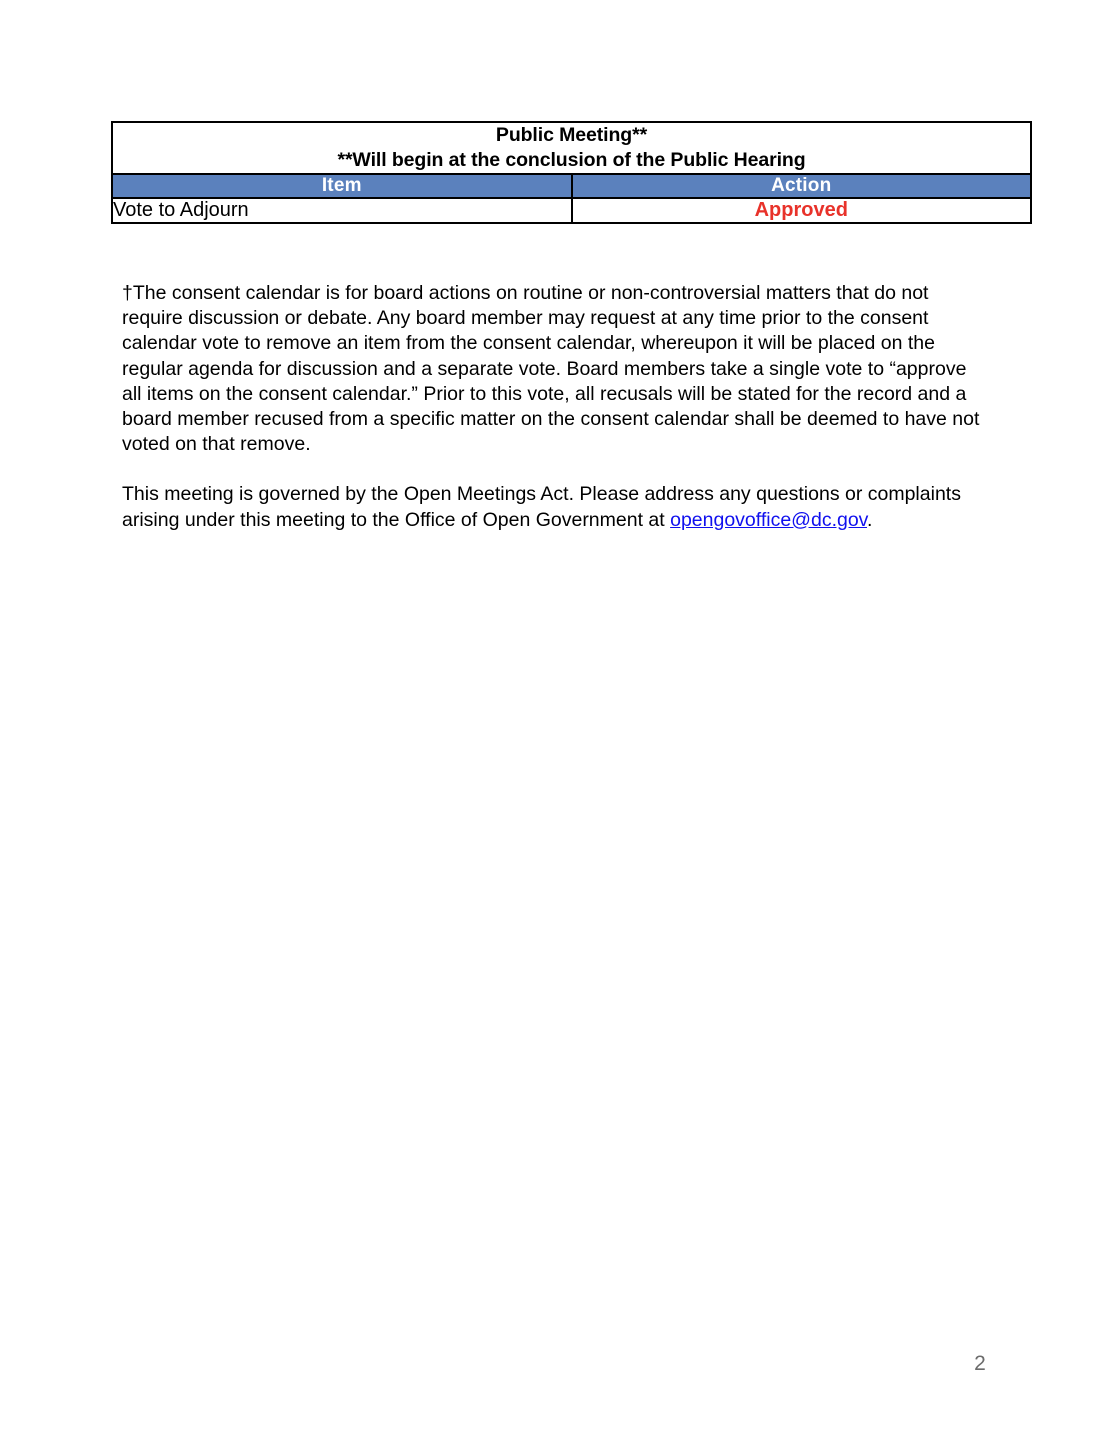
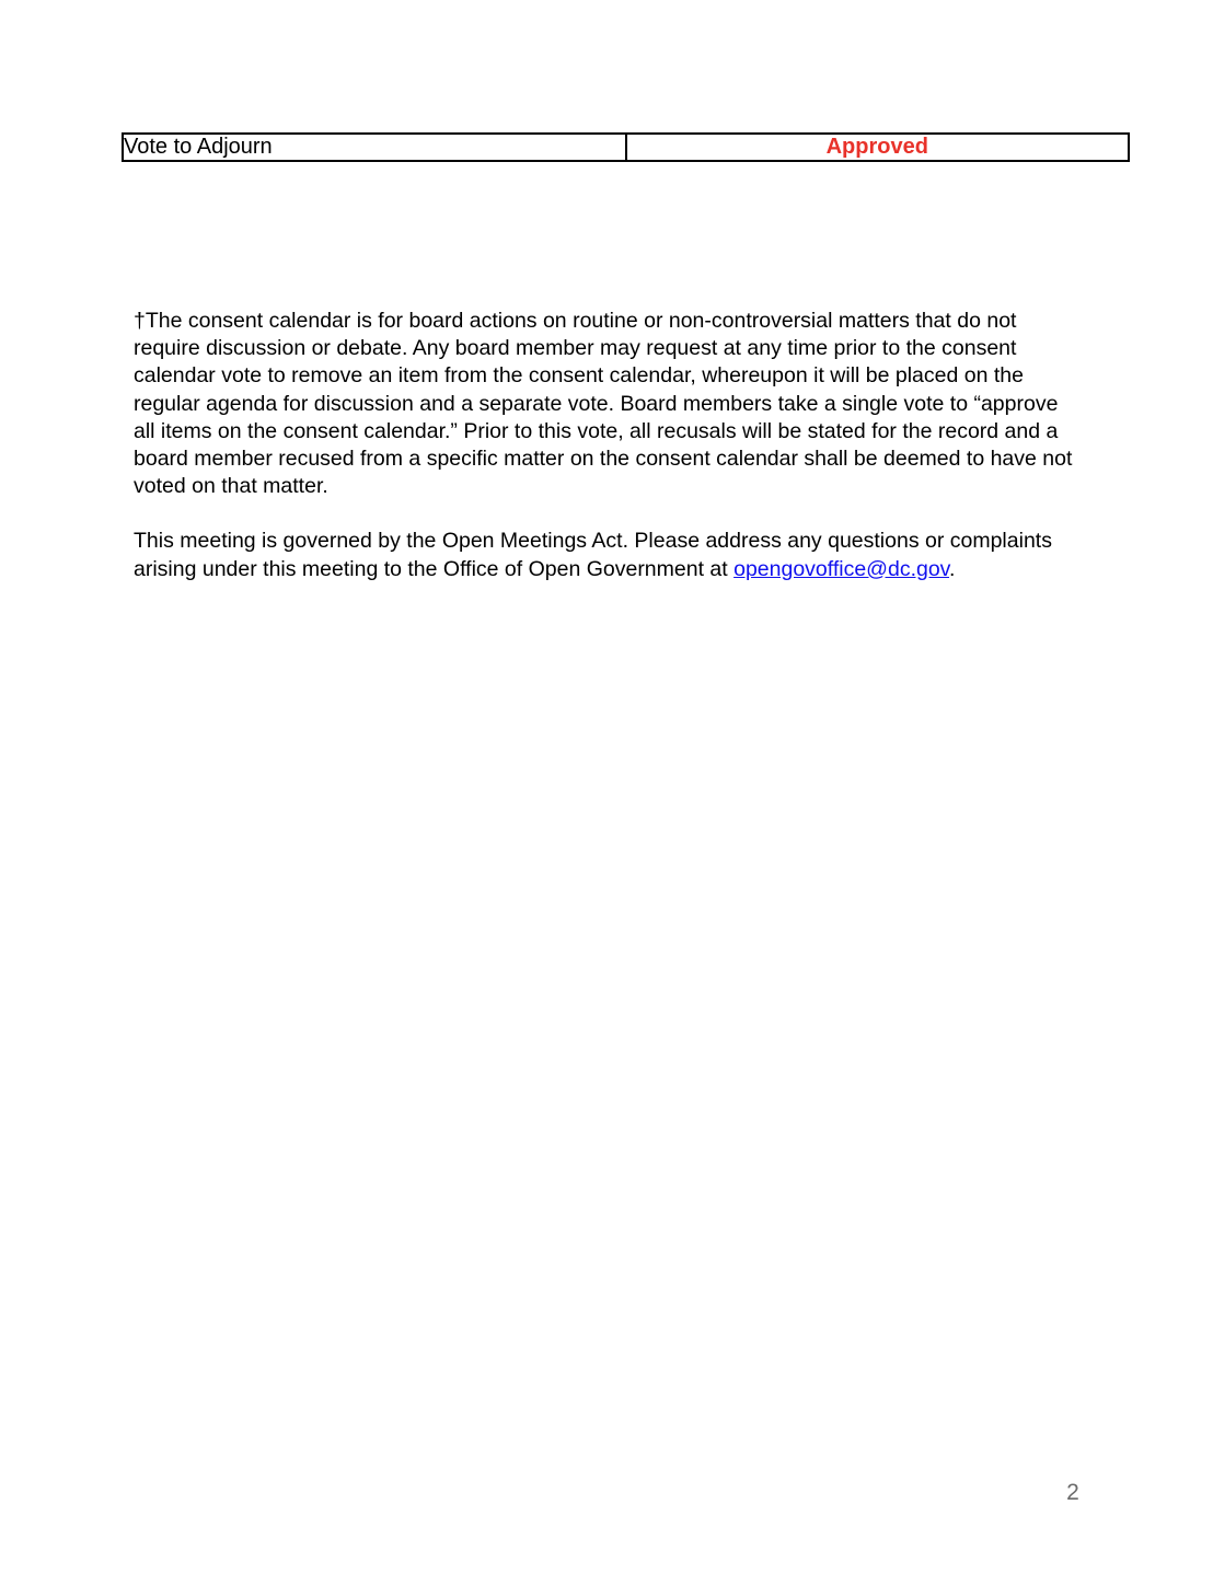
- Public Meeting** **Will begin at the conclusion of the Public Hearing
- Item	Action
  Vote to Adjourn	Approved
- †The consent calendar is for board actions on routine or non-controversial matters that do not require discussion or debate. Any board member may request at any time prior to the consent calendar vote to remove an item from the consent calendar, whereupon it will be placed on the regular agenda for discussion and a separate vote. Board members take a single vote to “approve all items on the consent calendar.” Prior to this vote, all recusals will be stated for the record and a board member recused from a specific matter on the consent calendar shall be deemed to have not voted on that remove.
+ †The consent calendar is for board actions on routine or non-controversial matters that do not require discussion or debate. Any board member may request at any time prior to the consent calendar vote to remove an item from the consent calendar, whereupon it will be placed on the regular agenda for discussion and a separate vote. Board members take a single vote to “approve all items on the consent calendar.” Prior to this vote, all recusals will be stated for the record and a board member recused from a specific matter on the consent calendar shall be deemed to have not voted on that matter.
  This meeting is governed by the Open Meetings Act. Please address any questions or complaints arising under this meeting to the Office of Open Government at opengovoffice@dc.gov.
  2
